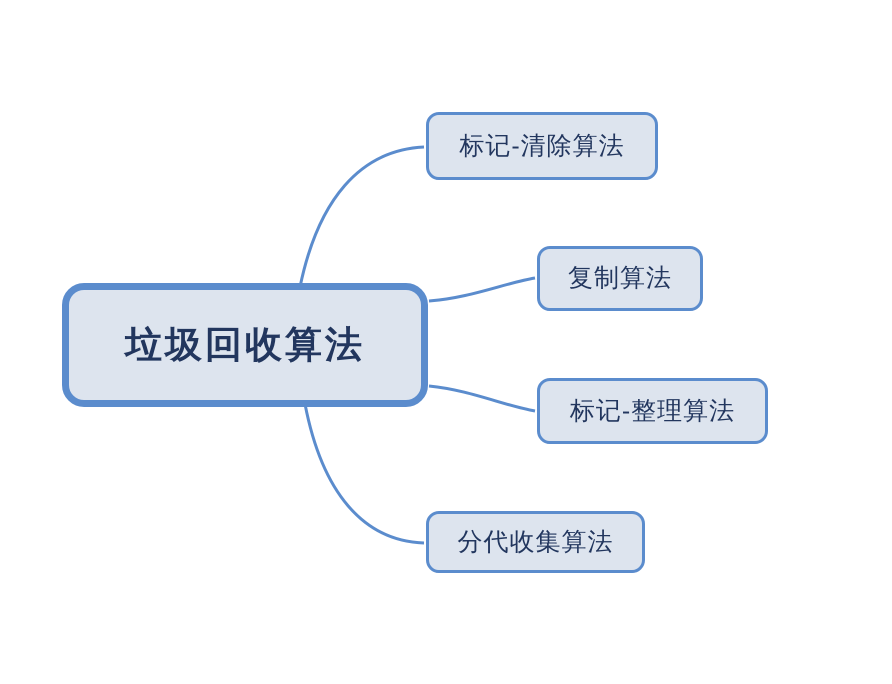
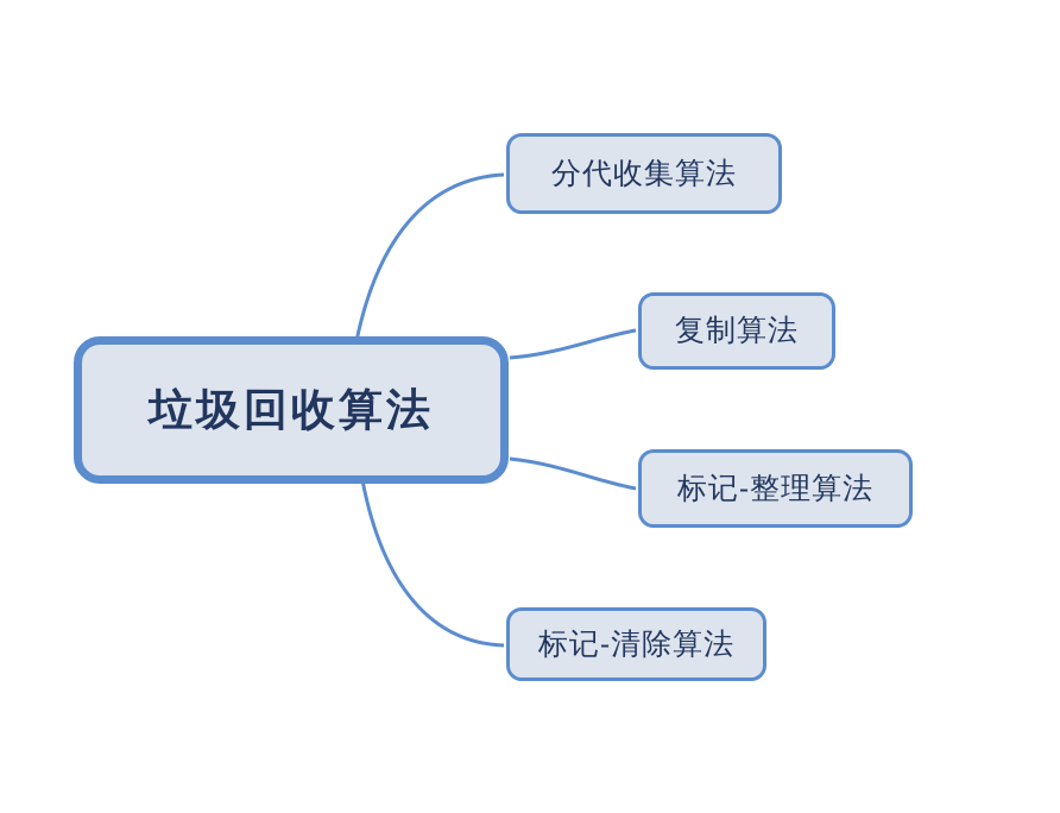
  垃圾回收算法
- 标记-清除算法
+ 分代收集算法
  复制算法
  标记-整理算法
- 分代收集算法
+ 标记-清除算法
